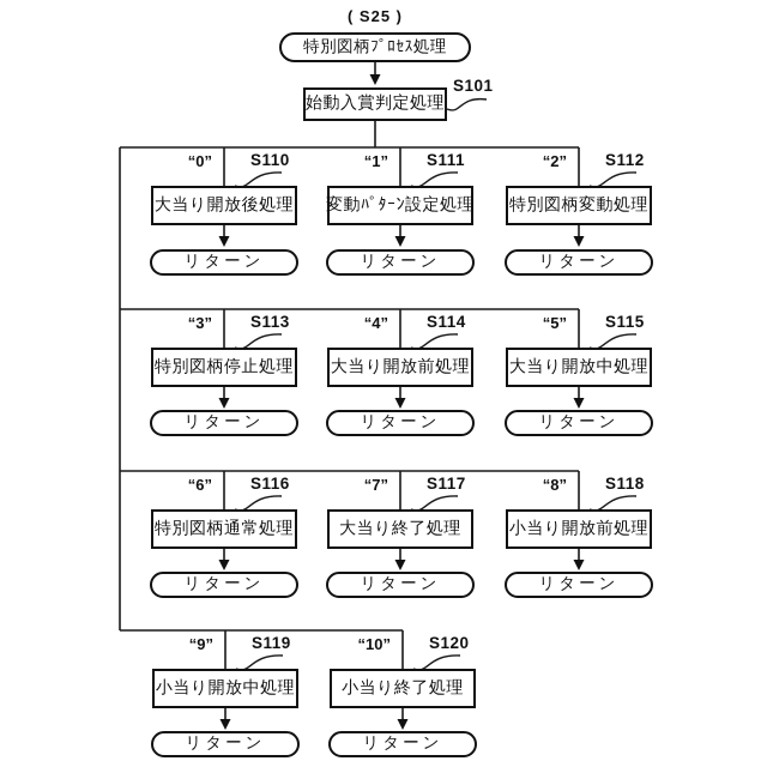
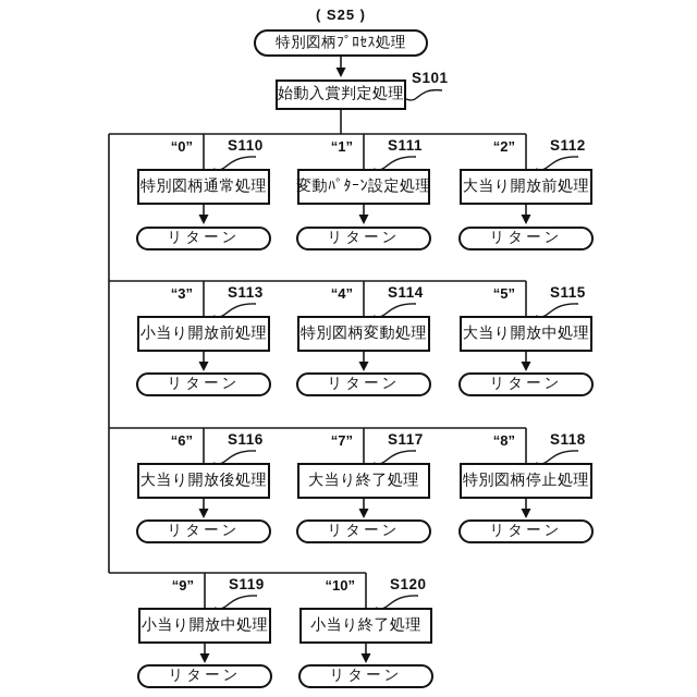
  ( S25 )
  特別図柄ﾌﾟﾛｾｽ処理
  S101
  始動入賞判定処理
  “0”
  S110
- 大当り開放後処理
+ 特別図柄通常処理
  リターン
  “1”
  S111
  変動ﾊﾟﾀｰﾝ設定処理
  リターン
  “2”
  S112
- 特別図柄変動処理
+ 大当り開放前処理
  リターン
  “3”
  S113
- 特別図柄停止処理
+ 小当り開放前処理
  リターン
  “4”
  S114
- 大当り開放前処理
+ 特別図柄変動処理
  リターン
  “5”
  S115
  大当り開放中処理
  リターン
  “6”
  S116
- 特別図柄通常処理
+ 大当り開放後処理
  リターン
  “7”
  S117
  大当り終了処理
  リターン
  “8”
  S118
- 小当り開放前処理
+ 特別図柄停止処理
  リターン
  “9”
  S119
  小当り開放中処理
  リターン
  “10”
  S120
  小当り終了処理
  リターン
